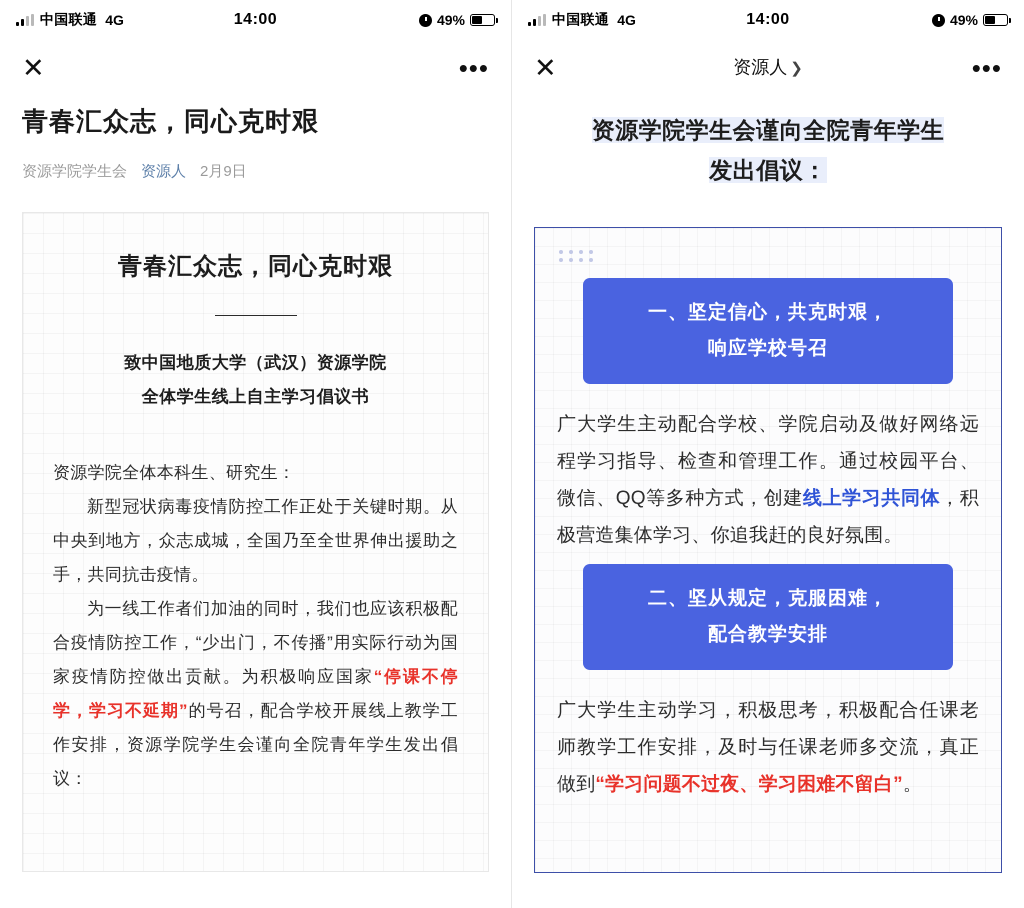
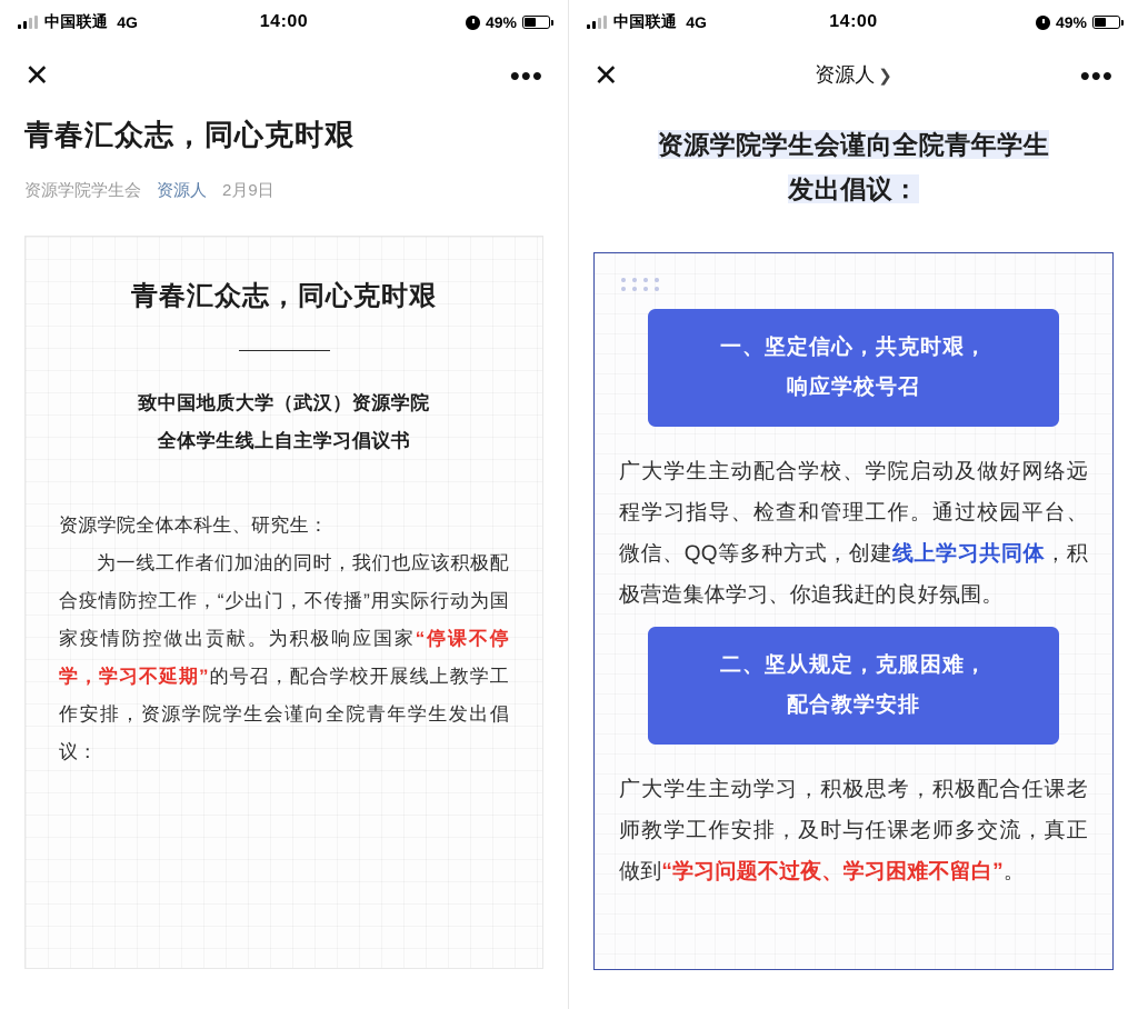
  中国联通
  4G
  14:00
  49%
  ✕
  •••
  青春汇众志，同心克时艰
  资源学院学生会
  资源人
  2月9日
  青春汇众志，同心克时艰
  致中国地质大学（武汉）资源学院
  全体学生线上自主学习倡议书
  资源学院全体本科生、研究生：
- 新型冠状病毒疫情防控工作正处于关键时期。从中央到地方，众志成城，全国乃至全世界伸出援助之手，共同抗击疫情。
  为一线工作者们加油的同时，我们也应该积极配合疫情防控工作，“少出门，不传播”用实际行动为国家疫情防控做出贡献。为积极响应国家“停课不停学，学习不延期”的号召，配合学校开展线上教学工作安排，资源学院学生会谨向全院青年学生发出倡议：
  中国联通
  4G
  14:00
  49%
  ✕
  资源人
  ❯
  •••
  资源学院学生会谨向全院青年学生
  发出倡议：
  一、坚定信心，共克时艰，
  响应学校号召
  广大学生主动配合学校、学院启动及做好网络远程学习指导、检查和管理工作。通过校园平台、微信、QQ等多种方式，创建线上学习共同体，积极营造集体学习、你追我赶的良好氛围。
  二、坚从规定，克服困难，
  配合教学安排
  广大学生主动学习，积极思考，积极配合任课老师教学工作安排，及时与任课老师多交流，真正做到“学习问题不过夜、学习困难不留白”。
